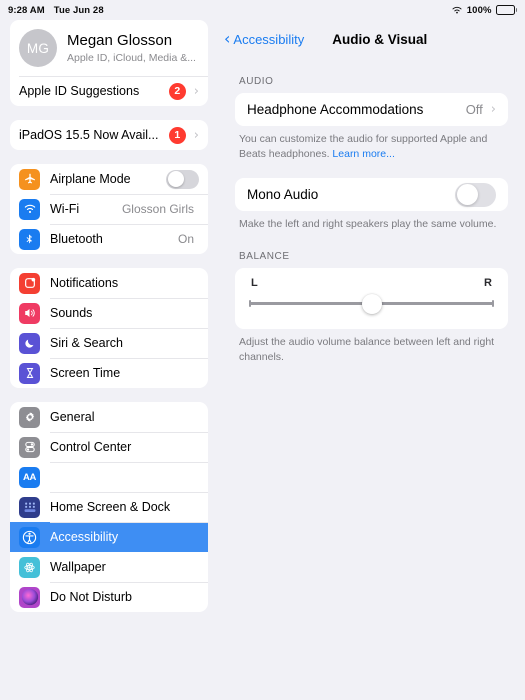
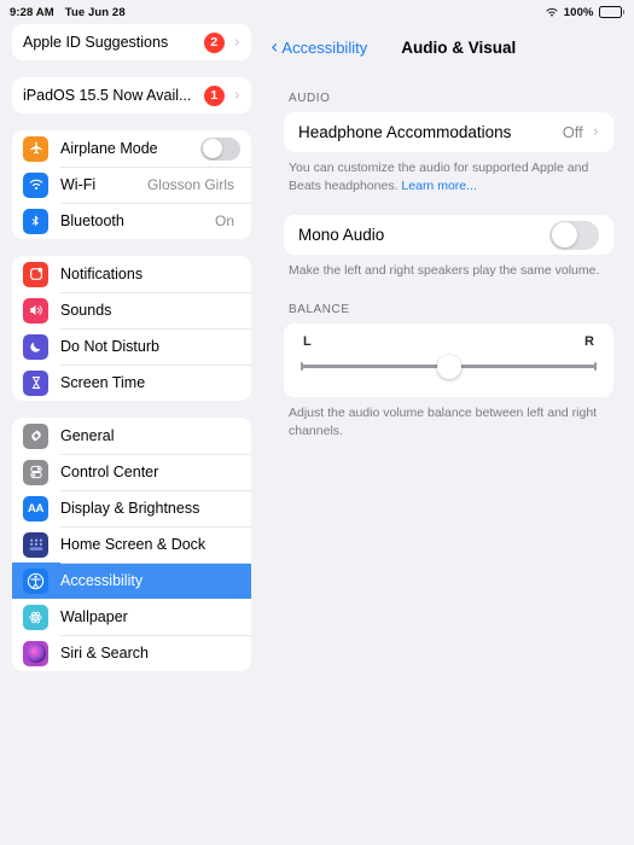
  9:28 AM
  Tue Jun 28
  100%
- MG
- Megan Glosson
- Apple ID, iCloud, Media &...
  Apple ID Suggestions
  2
  ›
  iPadOS 15.5 Now Avail...
  1
  ›
  Airplane Mode
  Wi-Fi
  Glosson Girls
  Bluetooth
  On
  Notifications
  Sounds
- Siri & Search
+ Do Not Disturb
  Screen Time
  General
  Control Center
  AA
+ Display & Brightness
  Home Screen & Dock
  Accessibility
  Wallpaper
- Do Not Disturb
+ Siri & Search
  ‹
  Accessibility
  Audio & Visual
  AUDIO
  Headphone Accommodations
  Off
  ›
  You can customize the audio for supported Apple and Beats headphones. Learn more...
  Mono Audio
  Make the left and right speakers play the same volume.
  BALANCE
  L
  R
  Adjust the audio volume balance between left and right channels.
